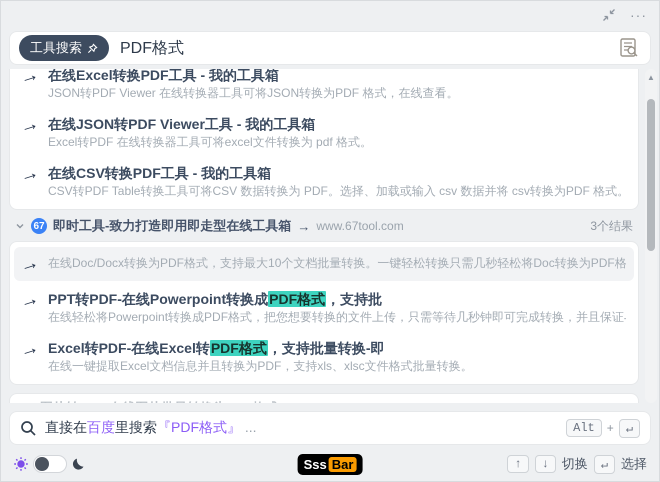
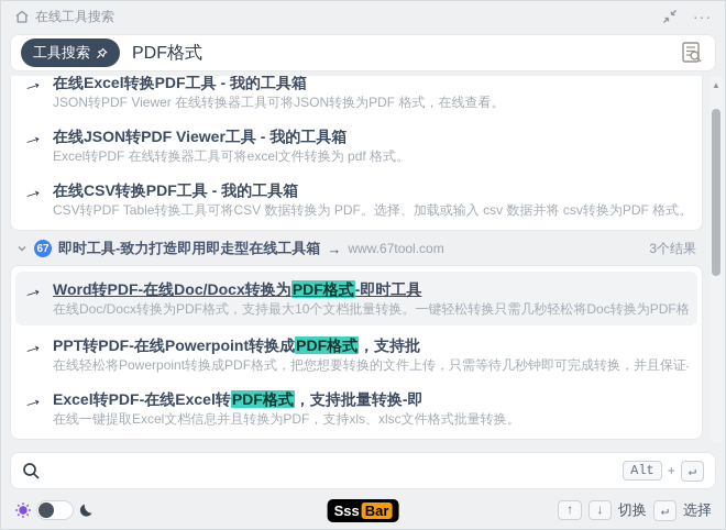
+ 在线工具搜索
  ···
  工具搜索
  PDF格式
  在线Excel转换PDF工具 - 我的工具箱
  JSON转PDF Viewer 在线转换器工具可将JSON转换为PDF 格式，在线查看。
  在线JSON转PDF Viewer工具 - 我的工具箱
  Excel转PDF 在线转换器工具可将excel文件转换为 pdf 格式。
  在线CSV转换PDF工具 - 我的工具箱
  CSV转PDF Table转换工具可将CSV 数据转换为 PDF。选择、加载或输入 csv 数据并将 csv转换为PDF 格式。
  67
  即时工具-致力打造即用即走型在线工具箱
  →
  www.67tool.com
  3个结果
+ Word转PDF-在线Doc/Docx转换为PDF格式-即时工具
  在线Doc/Docx转换为PDF格式，支持最大10个文档批量转换。一键轻松转换只需几秒轻松将Doc转换为PDF格
  PPT转PDF-在线Powerpoint转换成PDF格式，支持批
  在线轻松将Powerpoint转换成PDF格式，把您想要转换的文件上传，只需等待几秒钟即可完成转换，并且保证
  Excel转PDF-在线Excel转PDF格式，支持批量转换-即
  在线一键提取Excel文档信息并且转换为PDF，支持xls、xlsc文件格式批量转换。
  ▲
- 直接在百度里搜索『PDF格式』 ...
  Alt
  +
  ↵
  Sss
  Bar
  ↑
  ↓
  切换
  ↵
  选择
